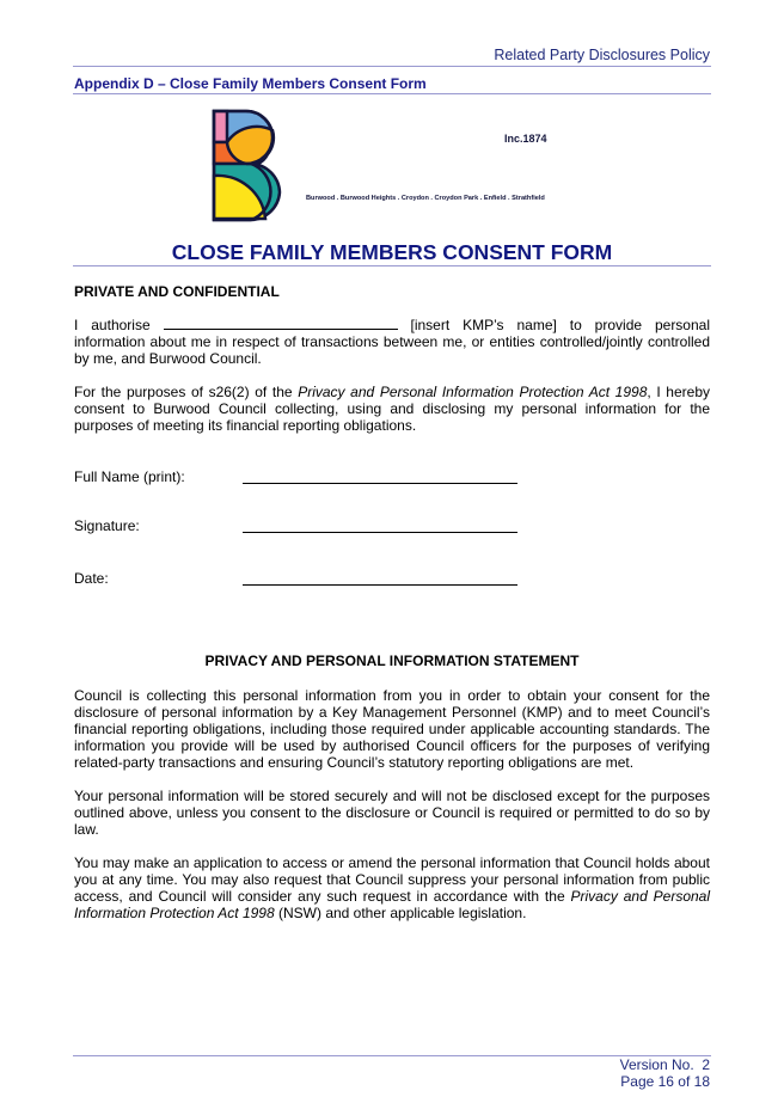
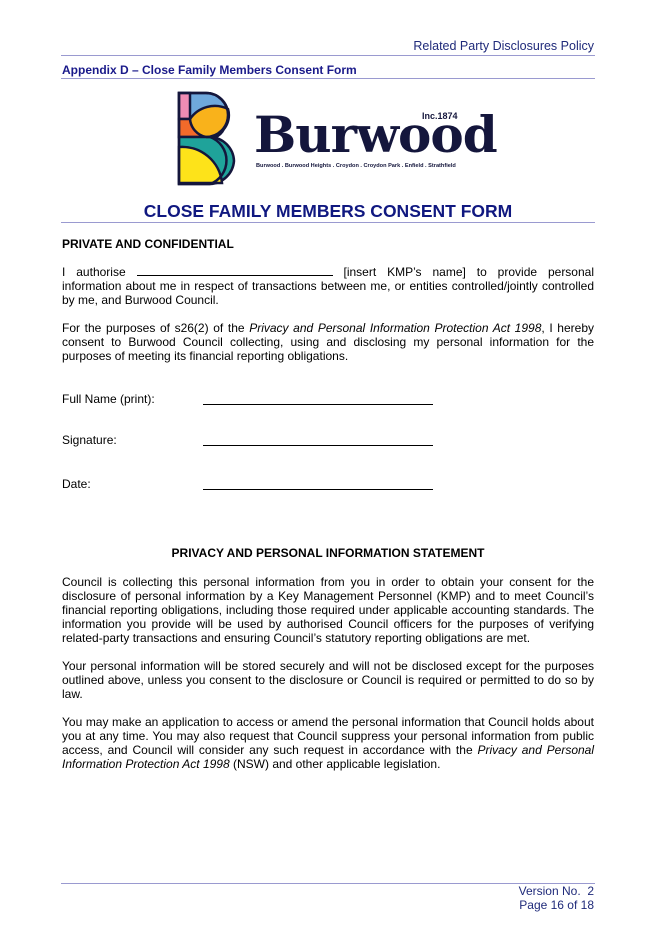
  Related Party Disclosures Policy
  Appendix D – Close Family Members Consent Form
+ Burwood
  Inc.1874
  CLOSE FAMILY MEMBERS CONSENT FORM
  PRIVATE AND CONFIDENTIAL
  I authorise [insert KMP’s name] to provide personal information about me in respect of transactions between me, or entities controlled/jointly controlled by me, and Burwood Council.
  For the purposes of s26(2) of the Privacy and Personal Information Protection Act 1998, I hereby consent to Burwood Council collecting, using and disclosing my personal information for the purposes of meeting its financial reporting obligations.
  Full Name (print):
  Signature:
  Date:
  PRIVACY AND PERSONAL INFORMATION STATEMENT
  Council is collecting this personal information from you in order to obtain your consent for the disclosure of personal information by a Key Management Personnel (KMP) and to meet Council’s financial reporting obligations, including those required under applicable accounting standards. The information you provide will be used by authorised Council officers for the purposes of verifying related-party transactions and ensuring Council’s statutory reporting obligations are met.
  Your personal information will be stored securely and will not be disclosed except for the purposes outlined above, unless you consent to the disclosure or Council is required or permitted to do so by law.
  You may make an application to access or amend the personal information that Council holds about you at any time. You may also request that Council suppress your personal information from public access, and Council will consider any such request in accordance with the Privacy and Personal Information Protection Act 1998 (NSW) and other applicable legislation.
  Version No. 2
  Page 16 of 18
